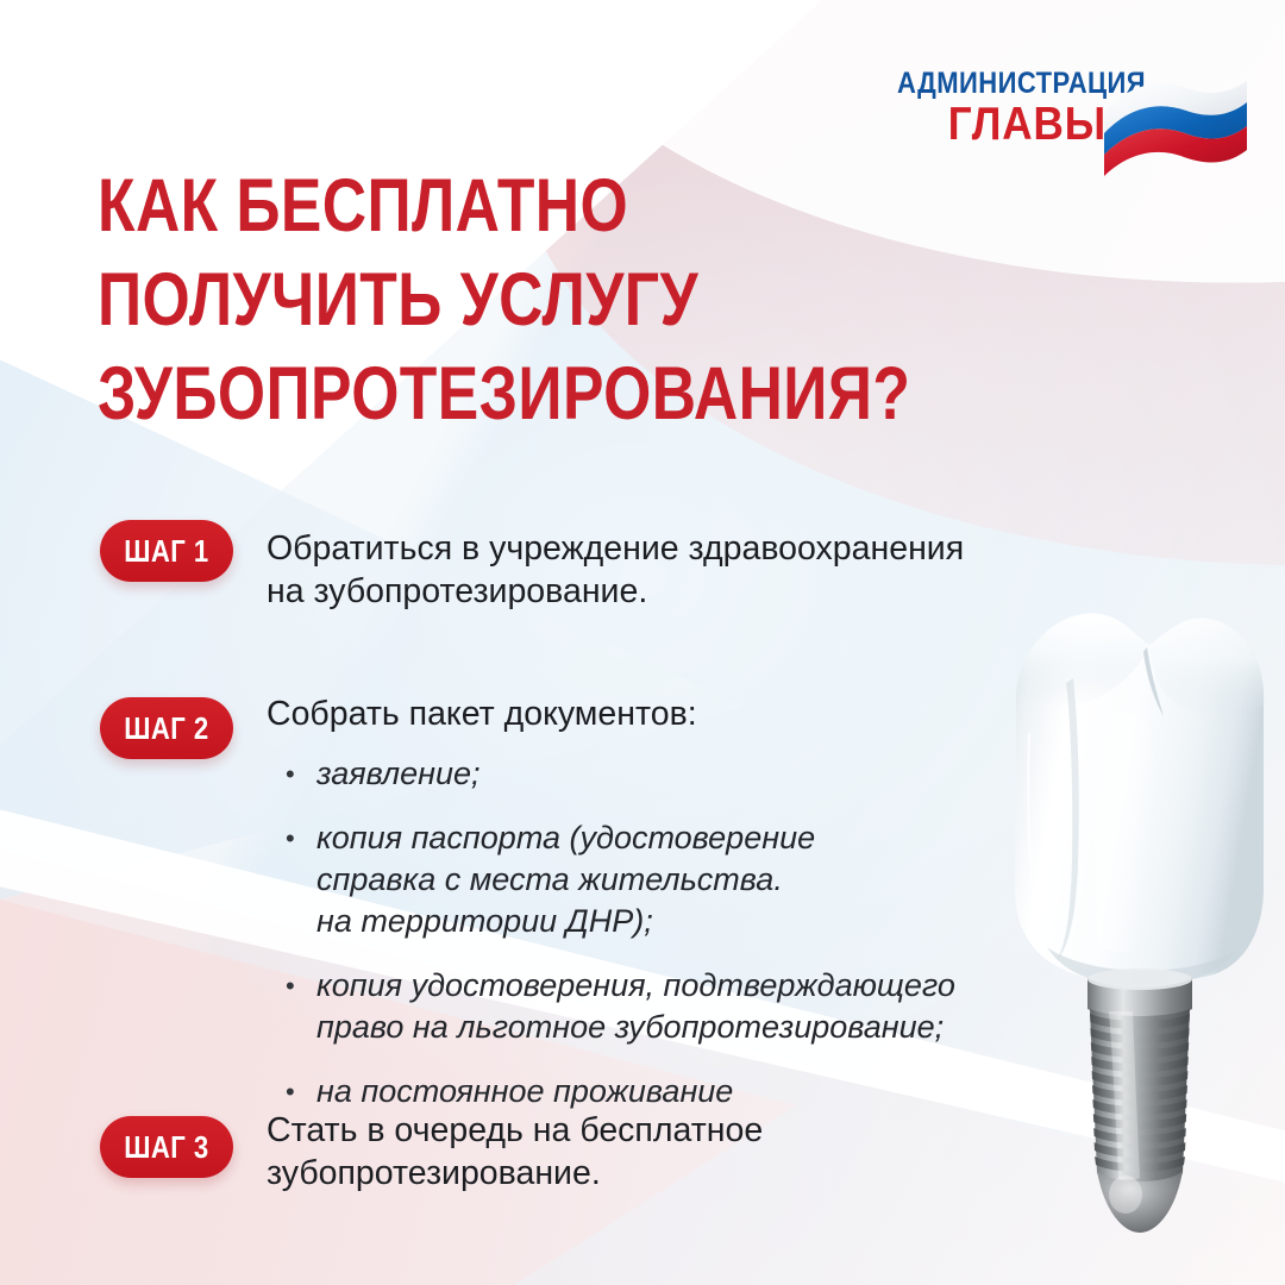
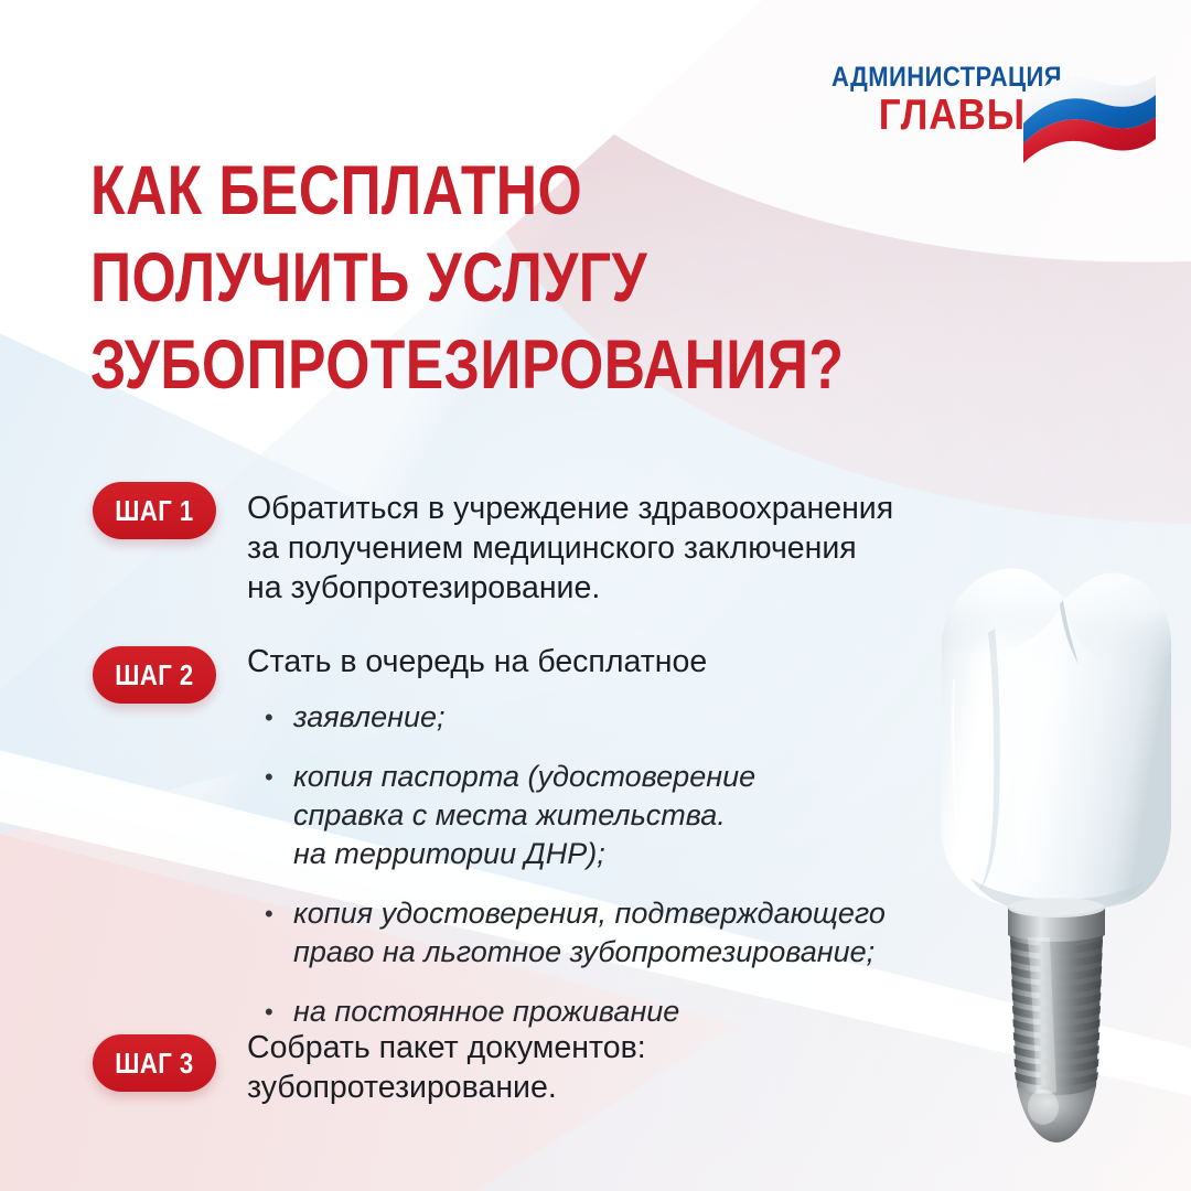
  АДМИНИСТРАЦ
  ГЛАВЫ
  КАК БЕСПЛАТНО
  ПОЛУЧИТЬ УСЛУГУ
  ЗУБОПРОТЕЗИРОВАНИЯ?
  ШАГ 1
  Обратиться в учреждение здравоохранения
+ за получением медицинского заключения
  на зубопротезирование.
  ШАГ 2
- Собрать пакет документов:
+ Стать в очередь на бесплатное
  •
  заявление;
  •
  копия паспорта (удостоверение
  справка с места жительства.
  на территории ДНР);
  •
  копия удостоверения, подтверждающего
  право на льготное зубопротезирование;
  •
  на постоянное проживание
  ШАГ 3
- Стать в очередь на бесплатное
+ Собрать пакет документов:
  зубопротезирование.
